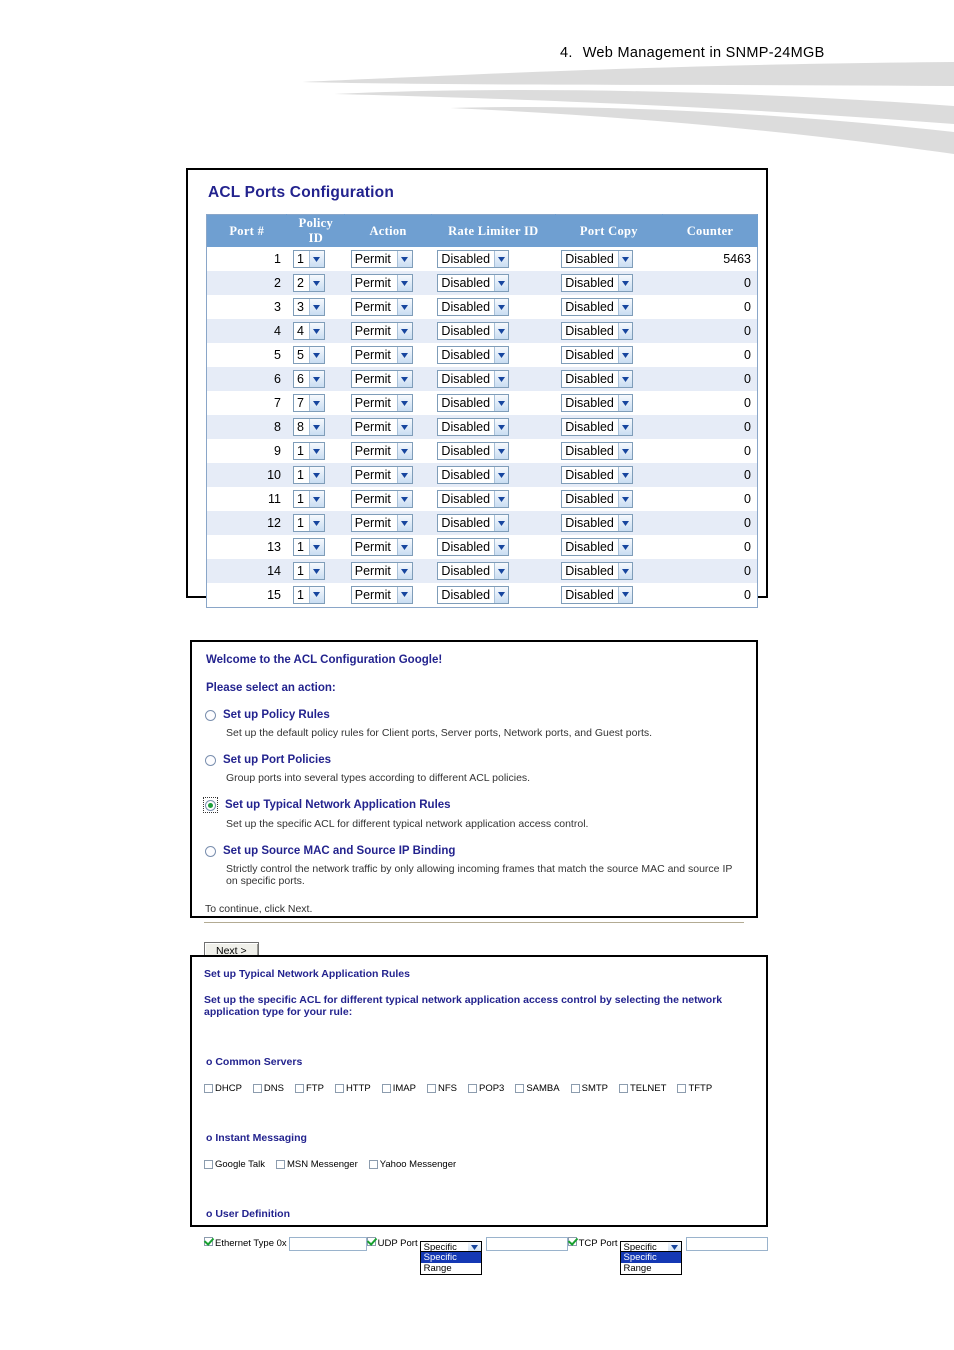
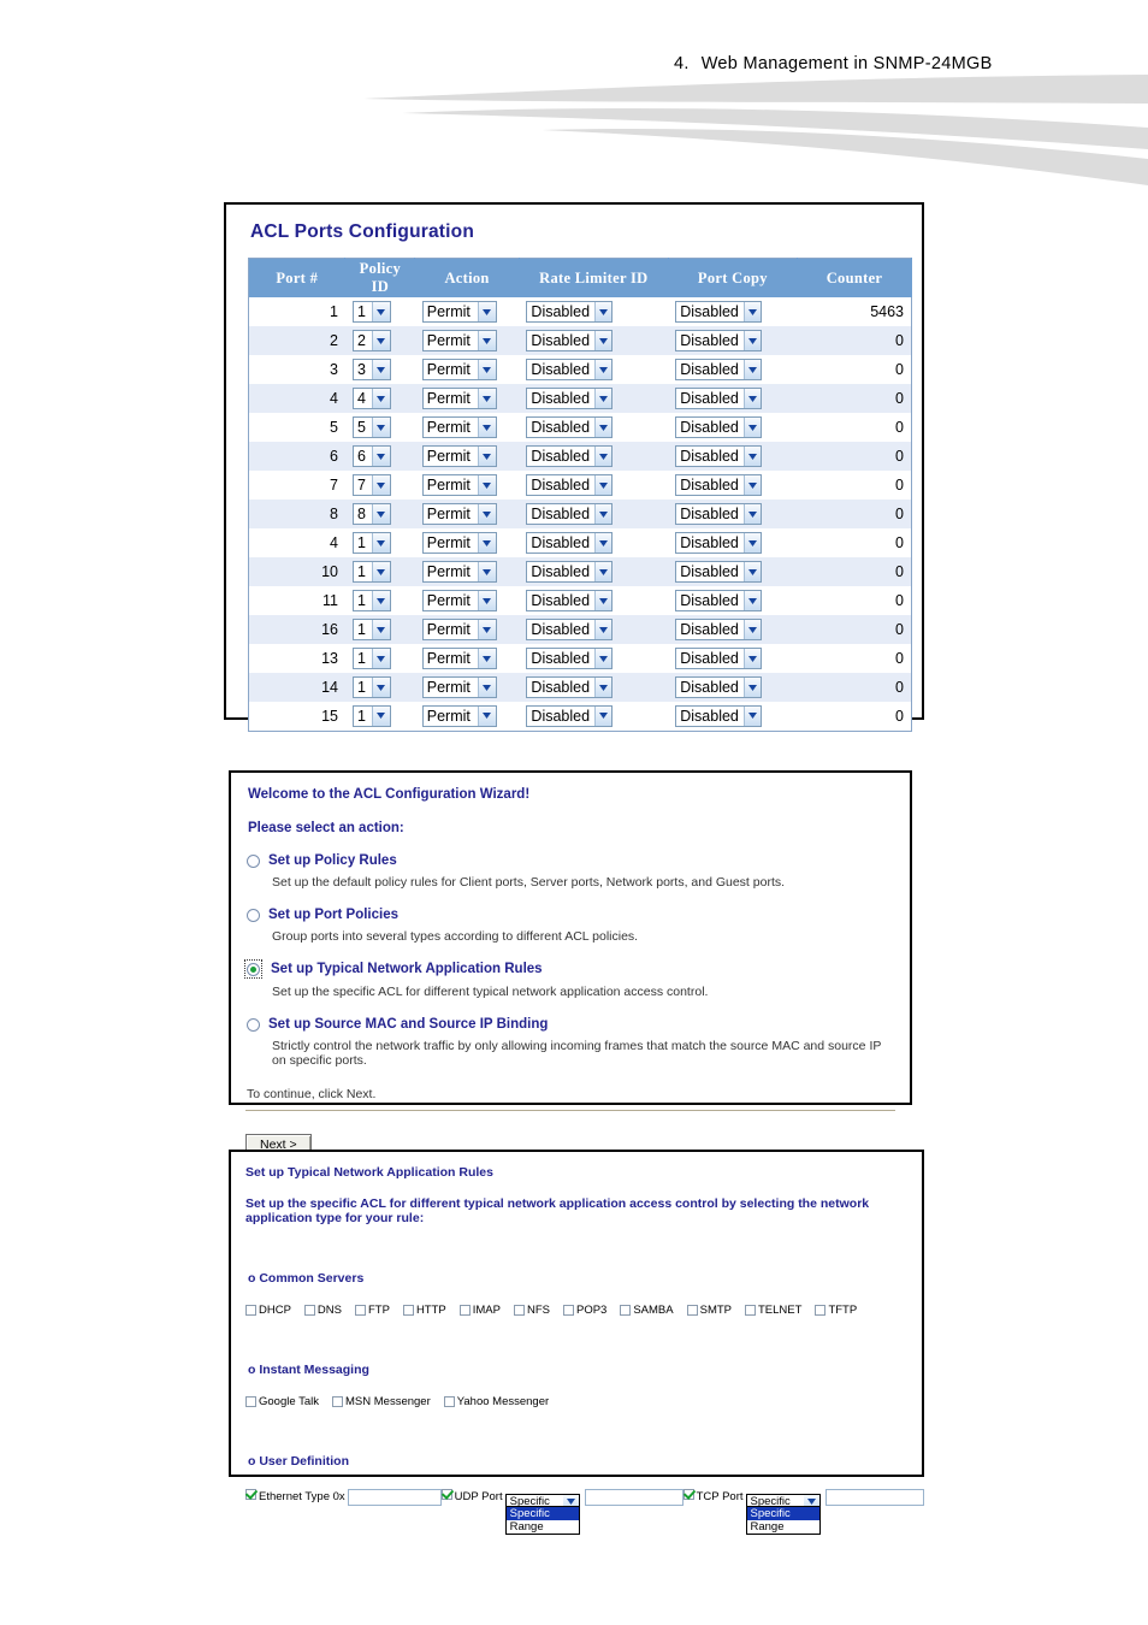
  4. Web Management in SNMP-24MGB
  ACL Ports Configuration
  Port #	Policy ID	Action	Rate Limiter ID	Port Copy	Counter
  1	1	Permit	Disabled	Disabled	5463
  2	2	Permit	Disabled	Disabled	0
  3	3	Permit	Disabled	Disabled	0
  4	4	Permit	Disabled	Disabled	0
  5	5	Permit	Disabled	Disabled	0
  6	6	Permit	Disabled	Disabled	0
  7	7	Permit	Disabled	Disabled	0
  8	8	Permit	Disabled	Disabled	0
- 9	1	Permit	Disabled	Disabled	0
+ 4	1	Permit	Disabled	Disabled	0
  10	1	Permit	Disabled	Disabled	0
  11	1	Permit	Disabled	Disabled	0
- 12	1	Permit	Disabled	Disabled	0
+ 16	1	Permit	Disabled	Disabled	0
  13	1	Permit	Disabled	Disabled	0
  14	1	Permit	Disabled	Disabled	0
  15	1	Permit	Disabled	Disabled	0
- Welcome to the ACL Configuration Google!
+ Welcome to the ACL Configuration Wizard!
  Please select an action:
  Set up Policy Rules
  Set up the default policy rules for Client ports, Server ports, Network ports, and Guest ports.
  Set up Port Policies
  Group ports into several types according to different ACL policies.
  Set up Typical Network Application Rules
  Set up the specific ACL for different typical network application access control.
  Set up Source MAC and Source IP Binding
  Strictly control the network traffic by only allowing incoming frames that match the source MAC and source IP on specific ports.
  To continue, click Next.
  Next >
  Set up Typical Network Application Rules
  Set up the specific ACL for different typical network application access control by selecting the network application type for your rule:
  o Common Servers
  DHCP
  DNS
  FTP
  HTTP
  IMAP
  NFS
  POP3
  SAMBA
  SMTP
  TELNET
  TFTP
  o Instant Messaging
  Google Talk
  MSN Messenger
  Yahoo Messenger
  o User Definition
  Ethernet Type 0x
  UDP Port
  Specific
  Specific
  Range
  TCP Port
  Specific
  Specific
  Range
